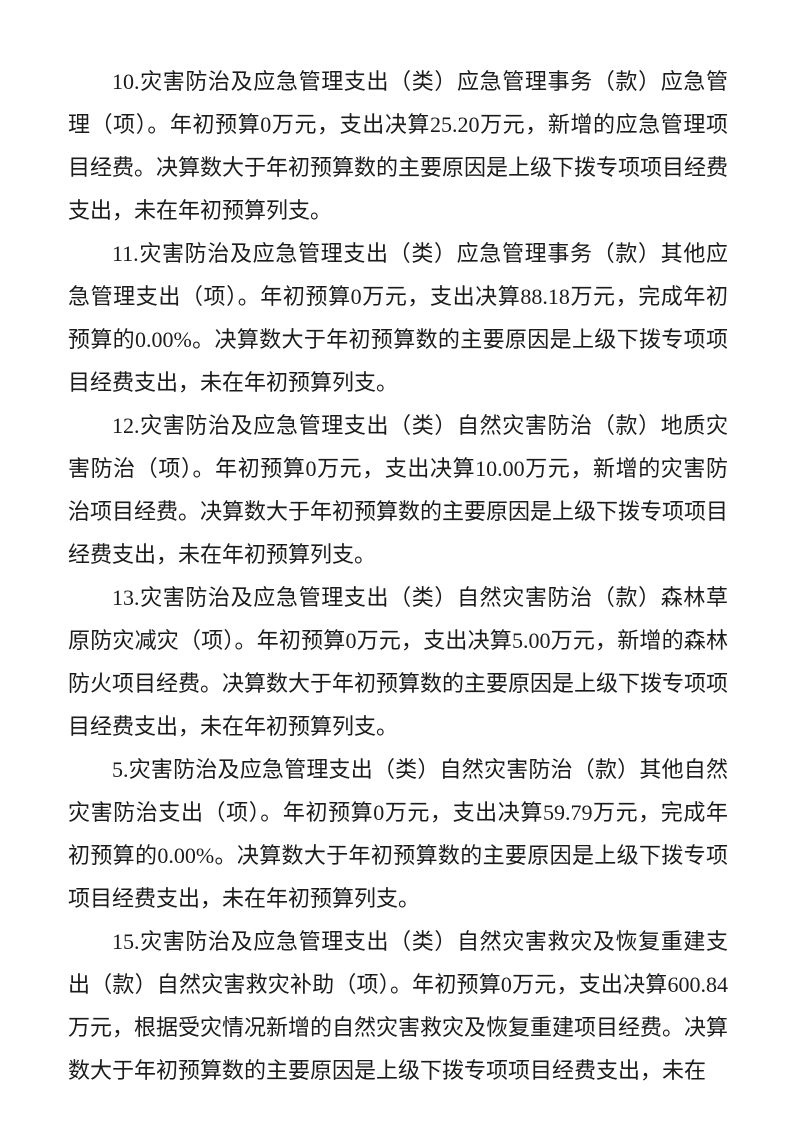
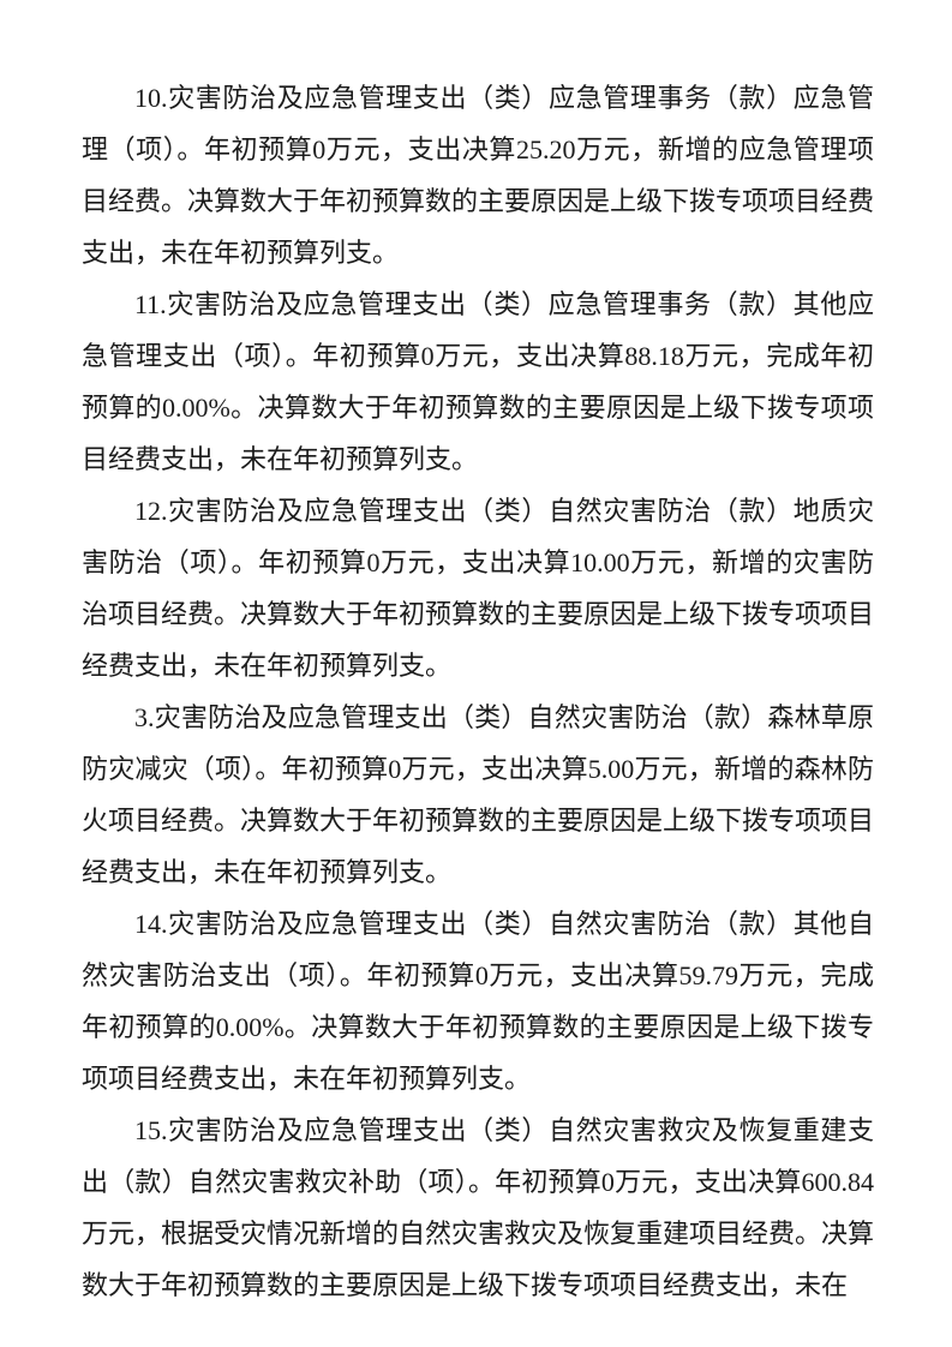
  10.灾害防治及应急管理支出（类）应急管理事务（款）应急管理（项）。年初预算0万元，支出决算25.20万元，新增的应急管理项目经费。决算数大于年初预算数的主要原因是上级下拨专项项目经费支出，未在年初预算列支。
  11.灾害防治及应急管理支出（类）应急管理事务（款）其他应急管理支出（项）。年初预算0万元，支出决算88.18万元，完成年初预算的0.00%。决算数大于年初预算数的主要原因是上级下拨专项项目经费支出，未在年初预算列支。
  12.灾害防治及应急管理支出（类）自然灾害防治（款）地质灾害防治（项）。年初预算0万元，支出决算10.00万元，新增的灾害防治项目经费。决算数大于年初预算数的主要原因是上级下拨专项项目经费支出，未在年初预算列支。
- 13.灾害防治及应急管理支出（类）自然灾害防治（款）森林草原防灾减灾（项）。年初预算0万元，支出决算5.00万元，新增的森林防火项目经费。决算数大于年初预算数的主要原因是上级下拨专项项目经费支出，未在年初预算列支。
+ 3.灾害防治及应急管理支出（类）自然灾害防治（款）森林草原防灾减灾（项）。年初预算0万元，支出决算5.00万元，新增的森林防火项目经费。决算数大于年初预算数的主要原因是上级下拨专项项目经费支出，未在年初预算列支。
- 5.灾害防治及应急管理支出（类）自然灾害防治（款）其他自然灾害防治支出（项）。年初预算0万元，支出决算59.79万元，完成年初预算的0.00%。决算数大于年初预算数的主要原因是上级下拨专项项目经费支出，未在年初预算列支。
+ 14.灾害防治及应急管理支出（类）自然灾害防治（款）其他自然灾害防治支出（项）。年初预算0万元，支出决算59.79万元，完成年初预算的0.00%。决算数大于年初预算数的主要原因是上级下拨专项项目经费支出，未在年初预算列支。
  15.灾害防治及应急管理支出（类）自然灾害救灾及恢复重建支出（款）自然灾害救灾补助（项）。年初预算0万元，支出决算600.84万元，根据受灾情况新增的自然灾害救灾及恢复重建项目经费。决算数大于年初预算数的主要原因是上级下拨专项项目经费支出，未在
